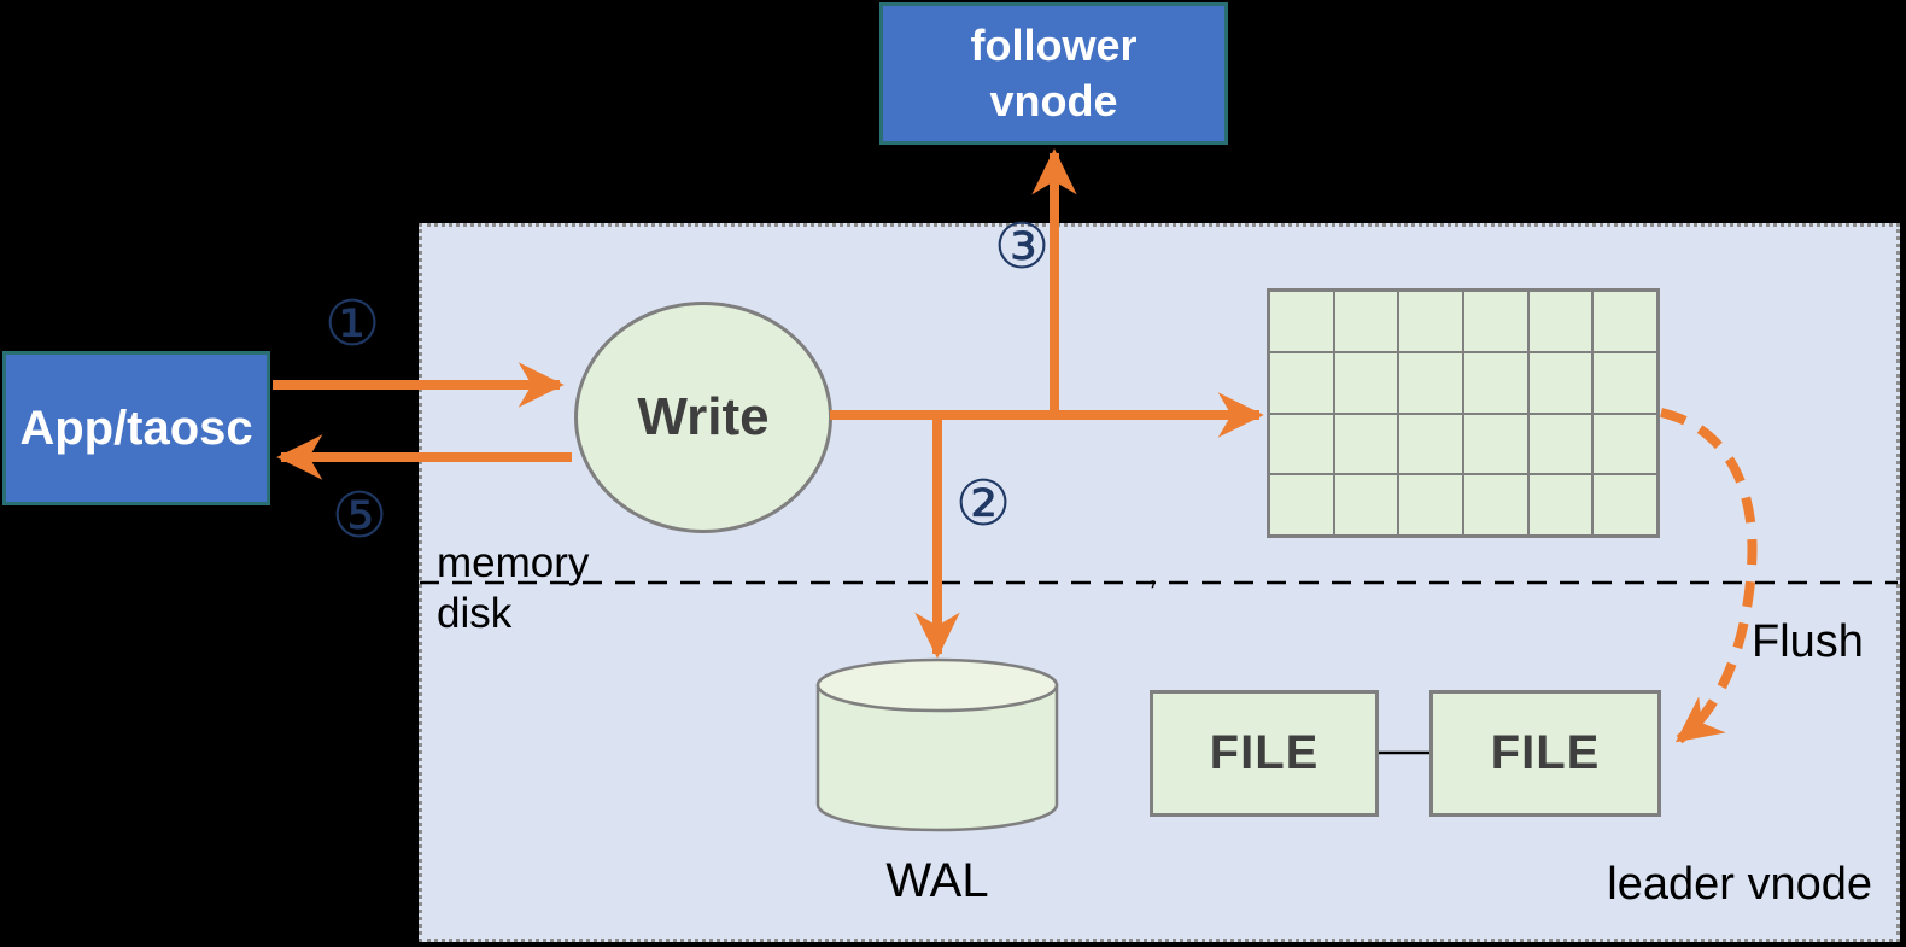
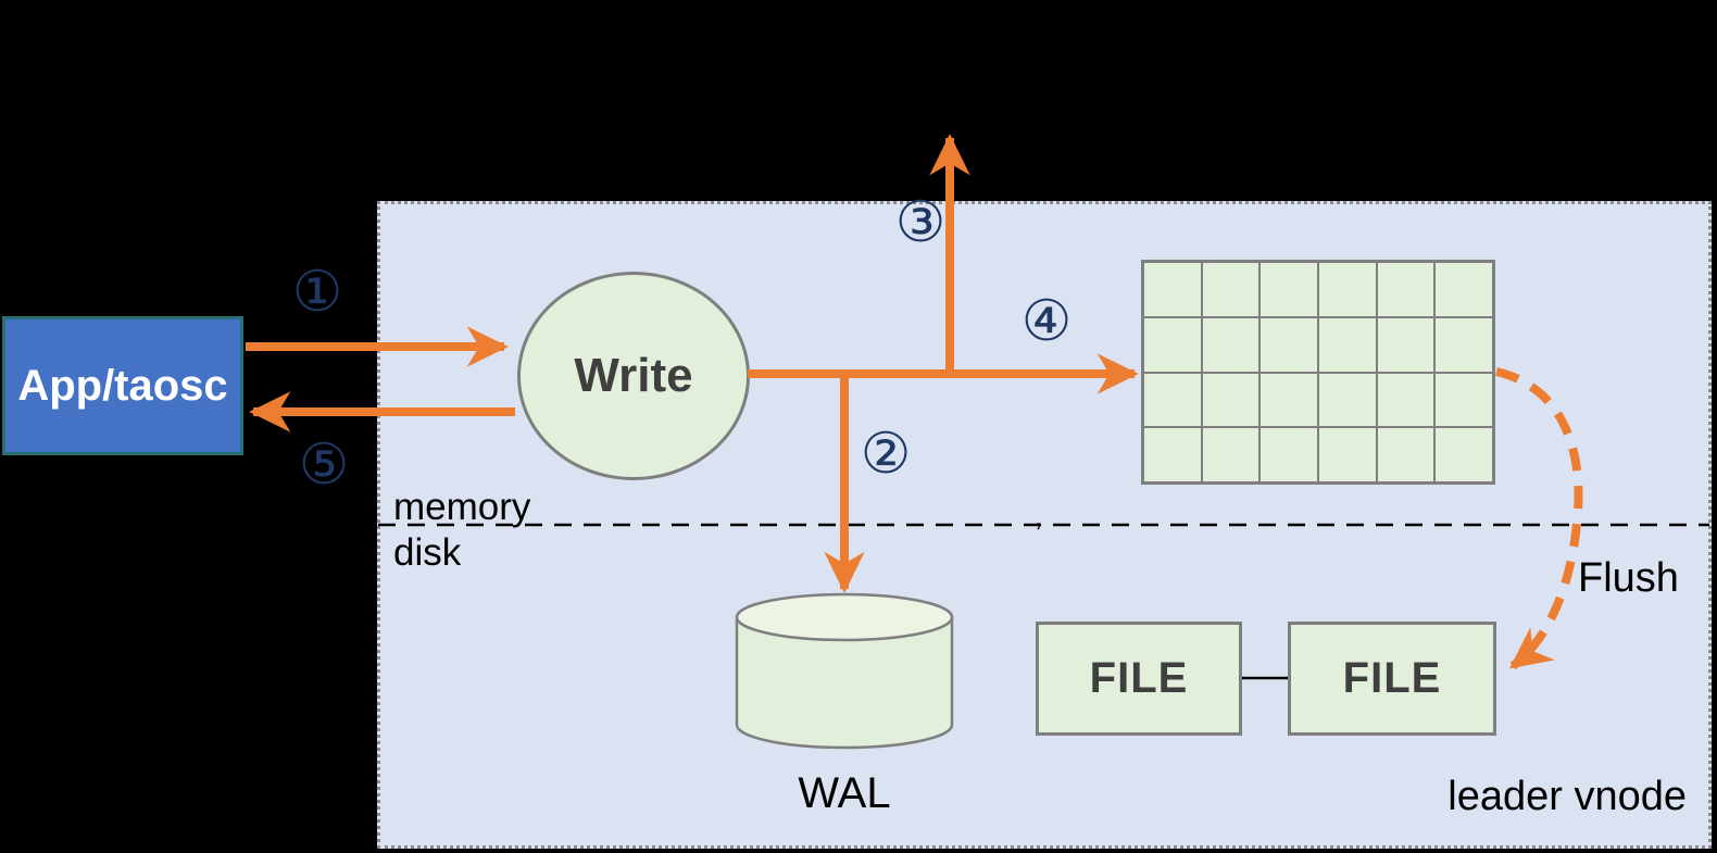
- follower
- vnode
  App/taosc
  Write
  FILE
  FILE
  ①
  ②
  ③
+ ④
  ⑤
  memory
  disk
  WAL
  Flush
  leader vnode
  ,
